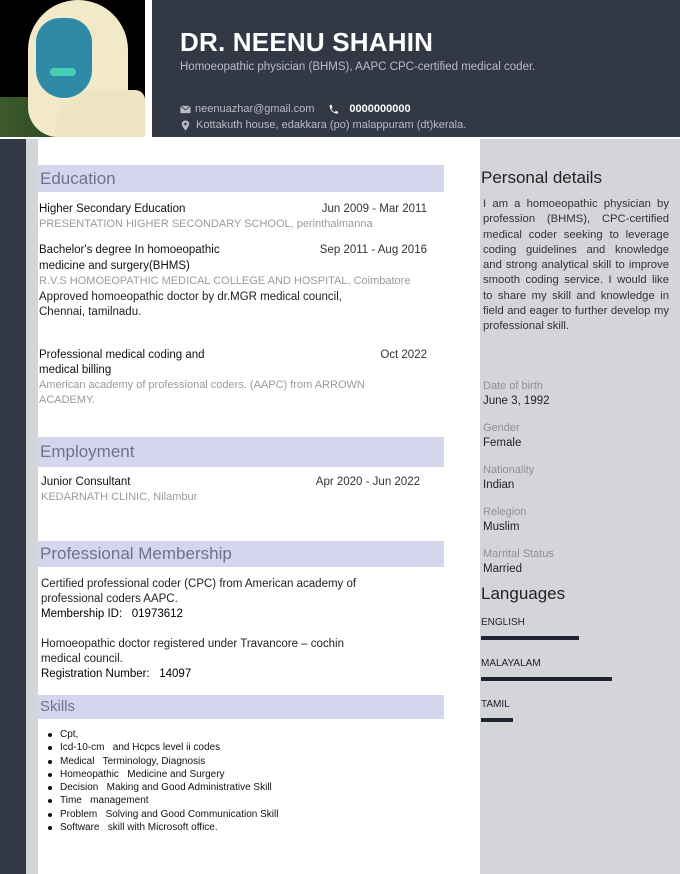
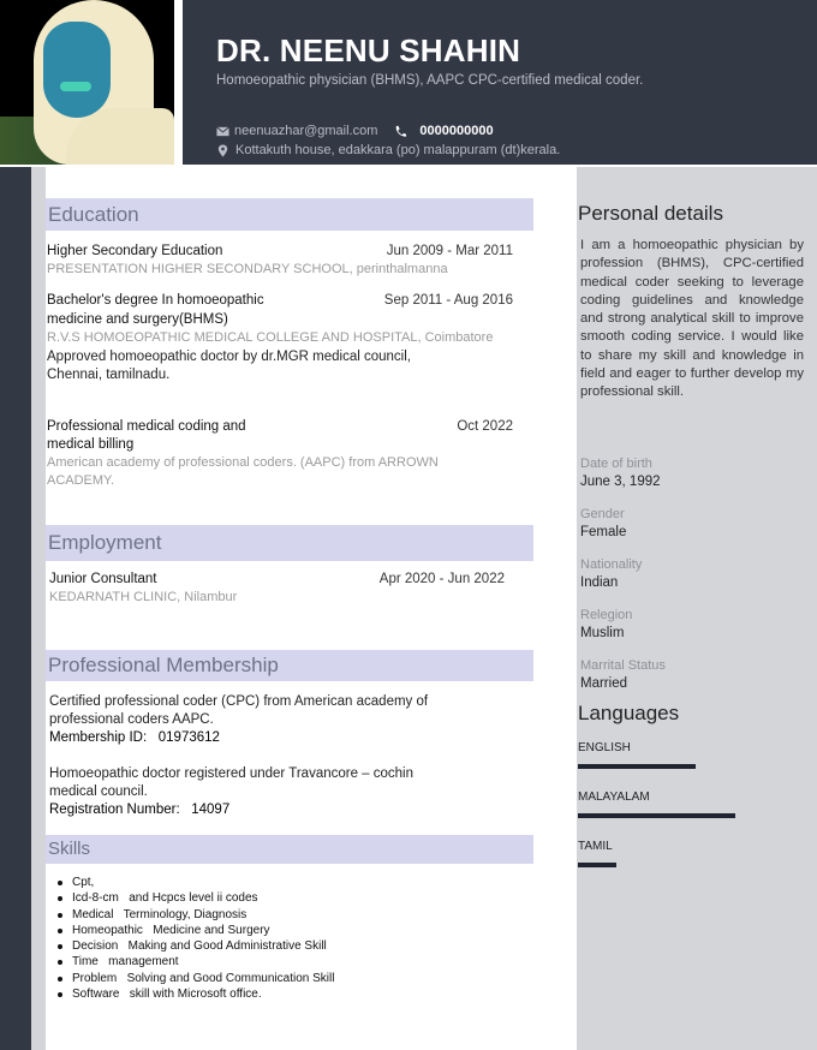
  DR. NEENU SHAHIN
  Homoeopathic physician (BHMS), AAPC CPC-certified medical coder.
  neenuazhar@gmail.com
  0000000000
  Kottakuth house, edakkara (po) malappuram (dt)kerala.
  Education
  Higher Secondary Education
  Jun 2009 - Mar 2011
  PRESENTATION HIGHER SECONDARY SCHOOL, perinthalmanna
  Bachelor's degree In homoeopathic
  medicine and surgery(BHMS)
  Sep 2011 - Aug 2016
  R.V.S HOMOEOPATHIC MEDICAL COLLEGE AND HOSPITAL, Coimbatore
  Approved homoeopathic doctor by dr.MGR medical council,
  Chennai, tamilnadu.
  Professional medical coding and
  medical billing
  Oct 2022
  American academy of professional coders. (AAPC) from ARROWN
  ACADEMY.
  Employment
  Junior Consultant
  Apr 2020 - Jun 2022
  KEDARNATH CLINIC, Nilambur
  Professional Membership
  Certified professional coder (CPC) from American academy of
  professional coders AAPC.
  Membership ID: 01973612
  Homoeopathic doctor registered under Travancore – cochin
  medical council.
  Registration Number: 14097
  Skills
  Cpt,
- Icd-10-cm and Hcpcs level ii codes
+ Icd-8-cm and Hcpcs level ii codes
  Medical Terminology, Diagnosis
  Homeopathic Medicine and Surgery
  Decision Making and Good Administrative Skill
  Time management
  Problem Solving and Good Communication Skill
  Software skill with Microsoft office.
  Personal details
  I am a homoeopathic physician by profession (BHMS), CPC-certified medical coder seeking to leverage coding guidelines and knowledge and strong analytical skill to improve smooth coding service. I would like to share my skill and knowledge in field and eager to further develop my professional skill.
  Date of birth
  June 3, 1992
  Gender
  Female
  Nationality
  Indian
  Relegion
  Muslim
  Marrital Status
  Married
  Languages
  ENGLISH
  MALAYALAM
  TAMIL
